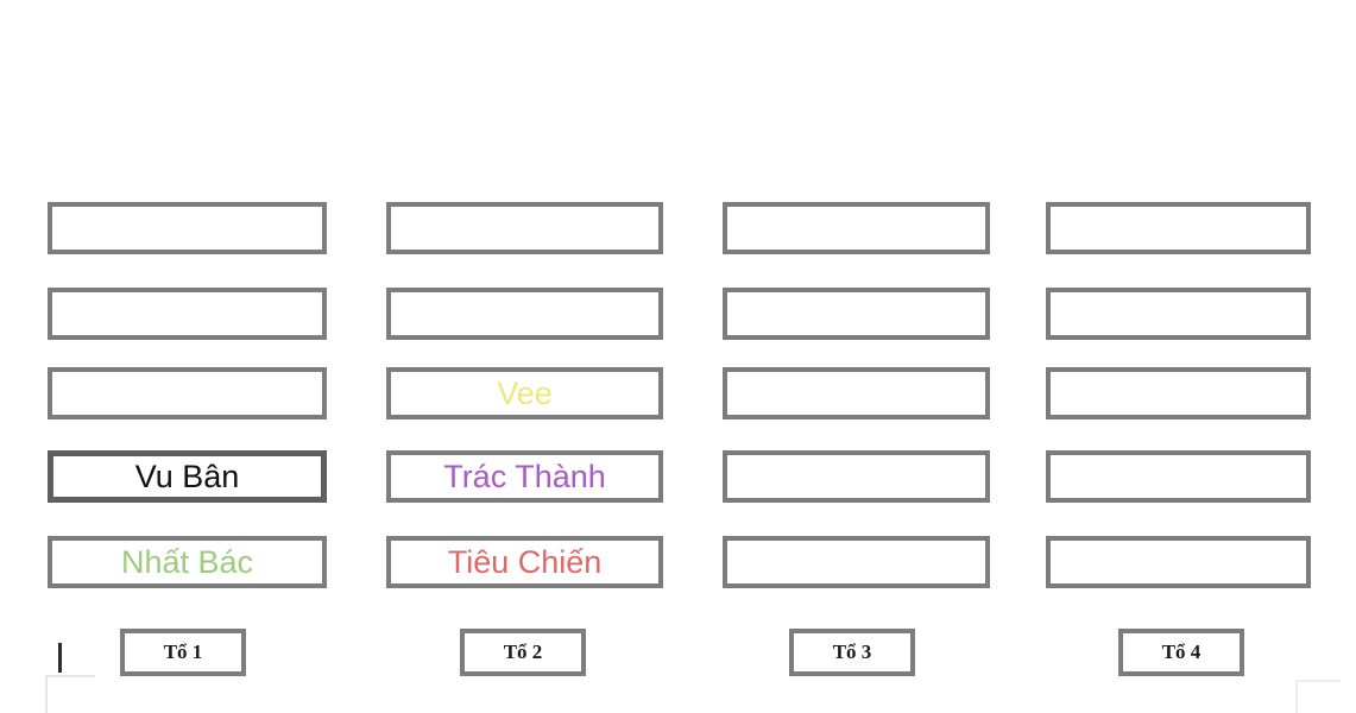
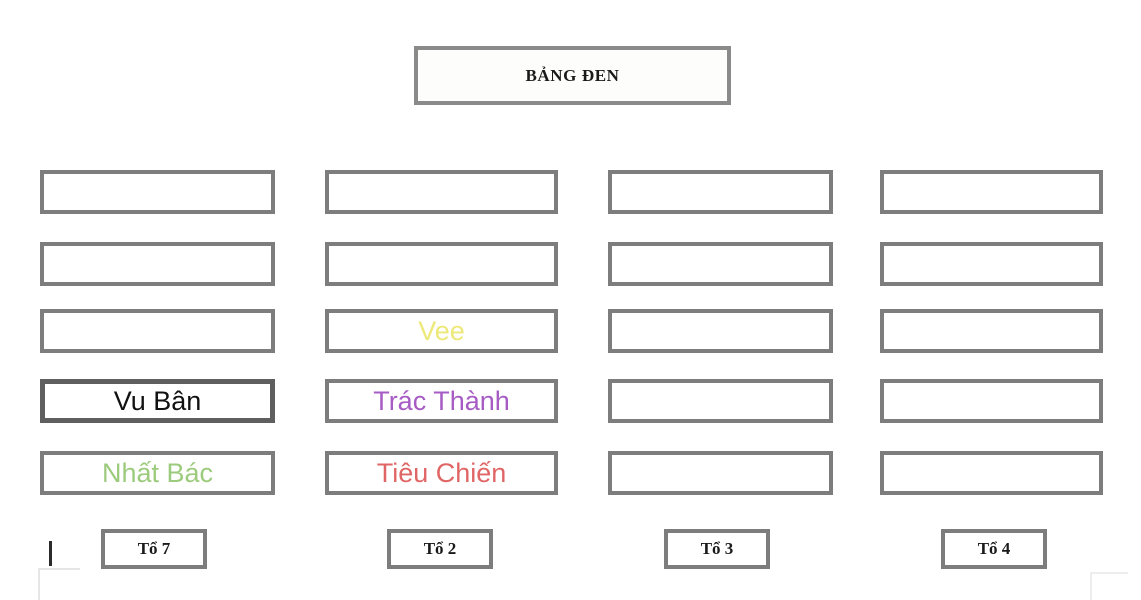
+ BẢNG ĐEN
  Vu Bân
  Nhất Bác
  Vee
  Trác Thành
  Tiêu Chiến
- Tổ 1
+ Tổ 7
  Tổ 2
  Tổ 3
  Tổ 4
